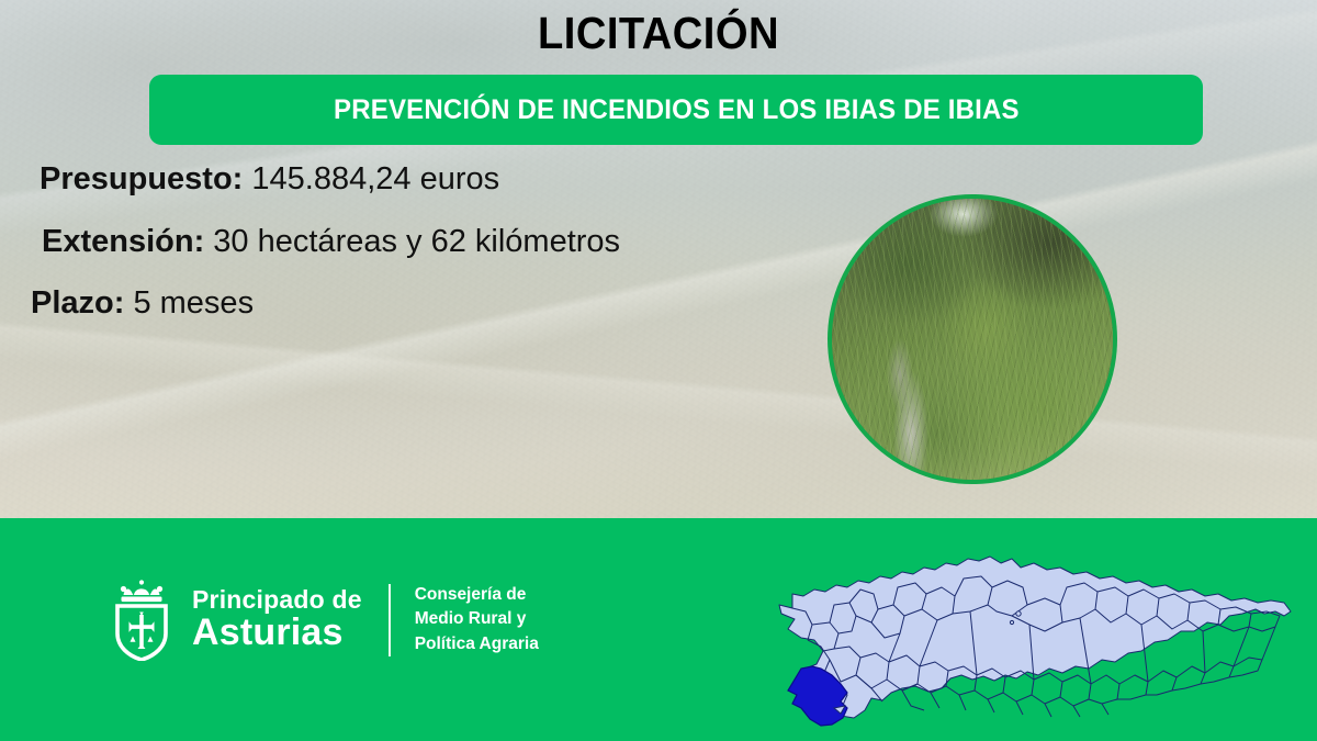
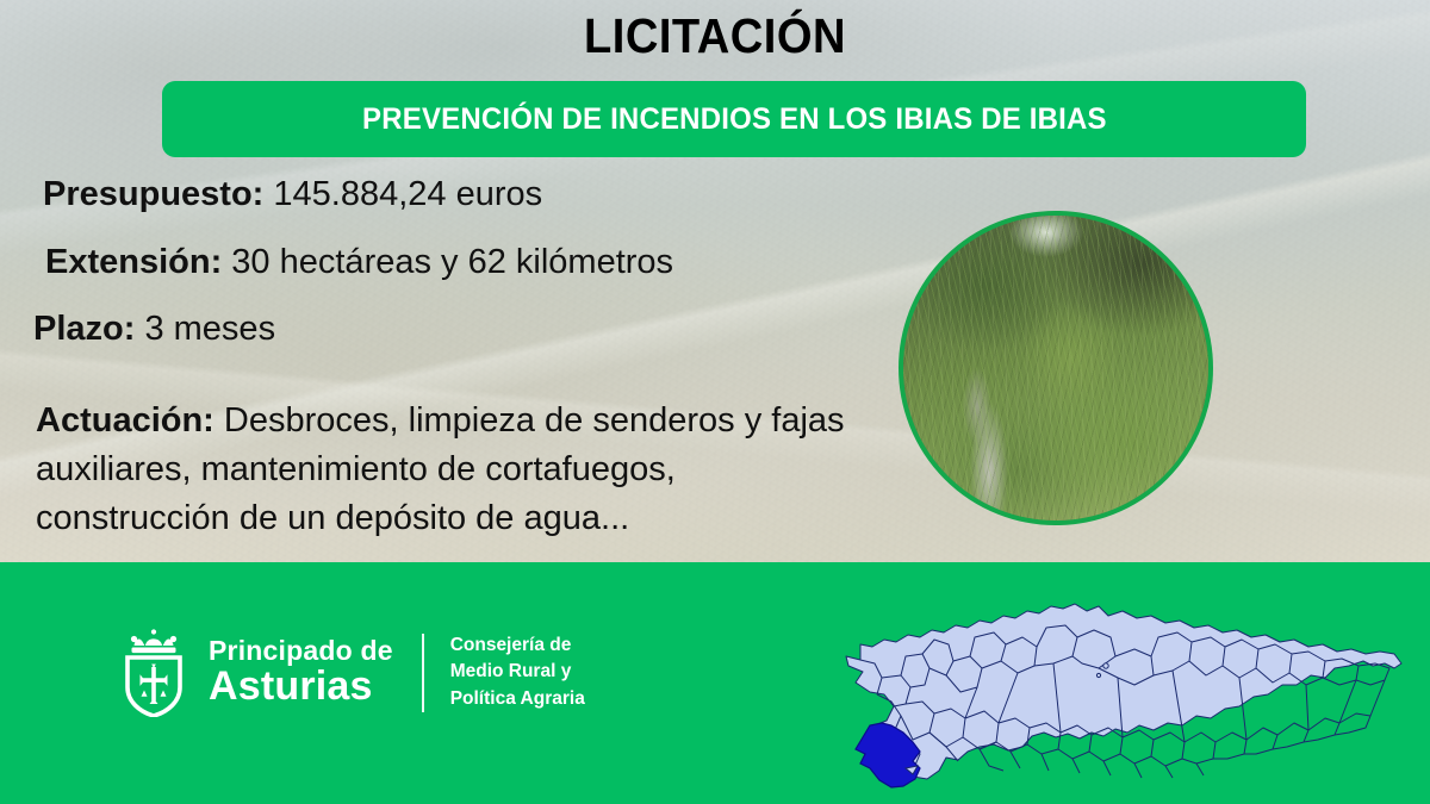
  LICITACIÓN
  PREVENCIÓN DE INCENDIOS EN LOS IBIAS DE IBIAS
  Presupuesto: 145.884,24 euros
  Extensión: 30 hectáreas y 62 kilómetros
- Plazo: 5 meses
+ Plazo: 3 meses
+ Actuación: Desbroces, limpieza de senderos y fajas auxiliares, mantenimiento de cortafuegos, construcción de un depósito de agua...
  Principado de
  Asturias
  Consejería de
  Medio Rural y
  Política Agraria
